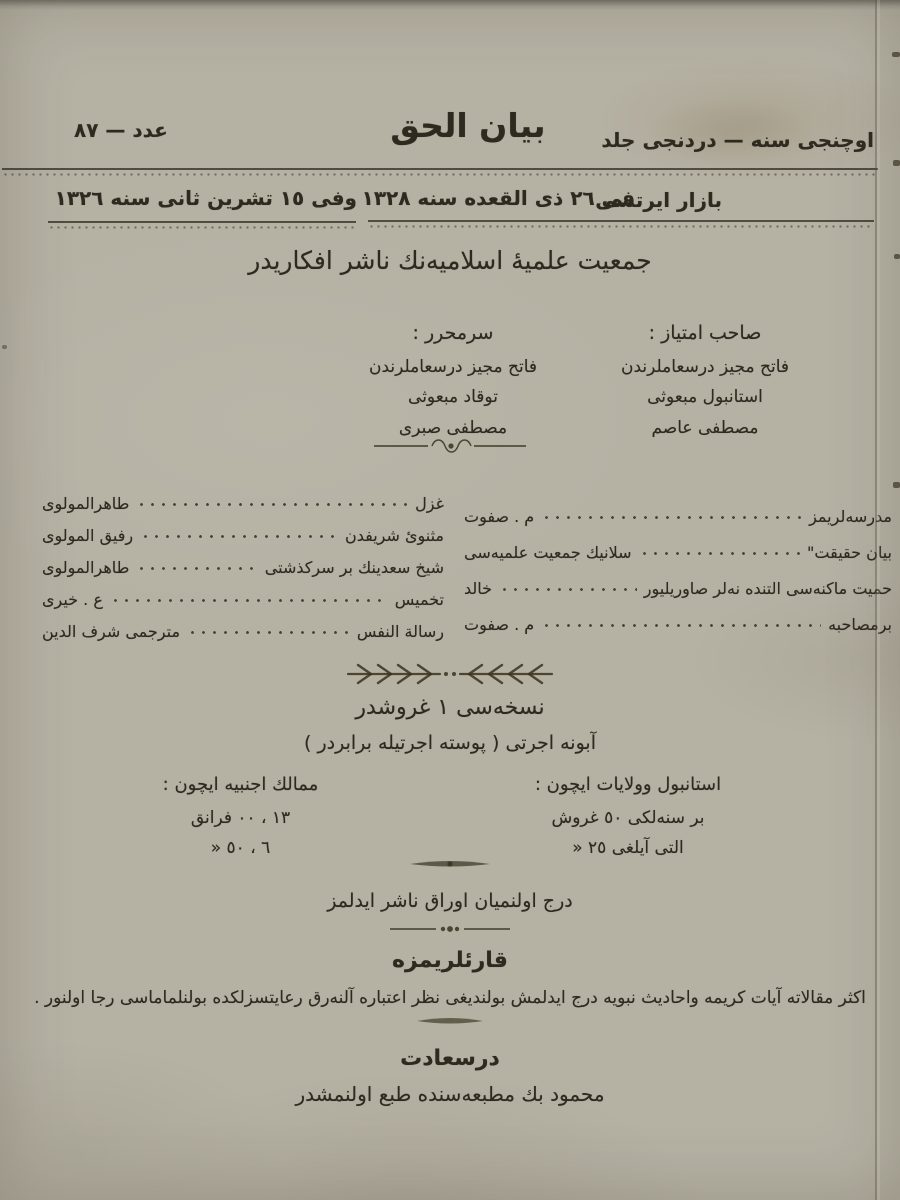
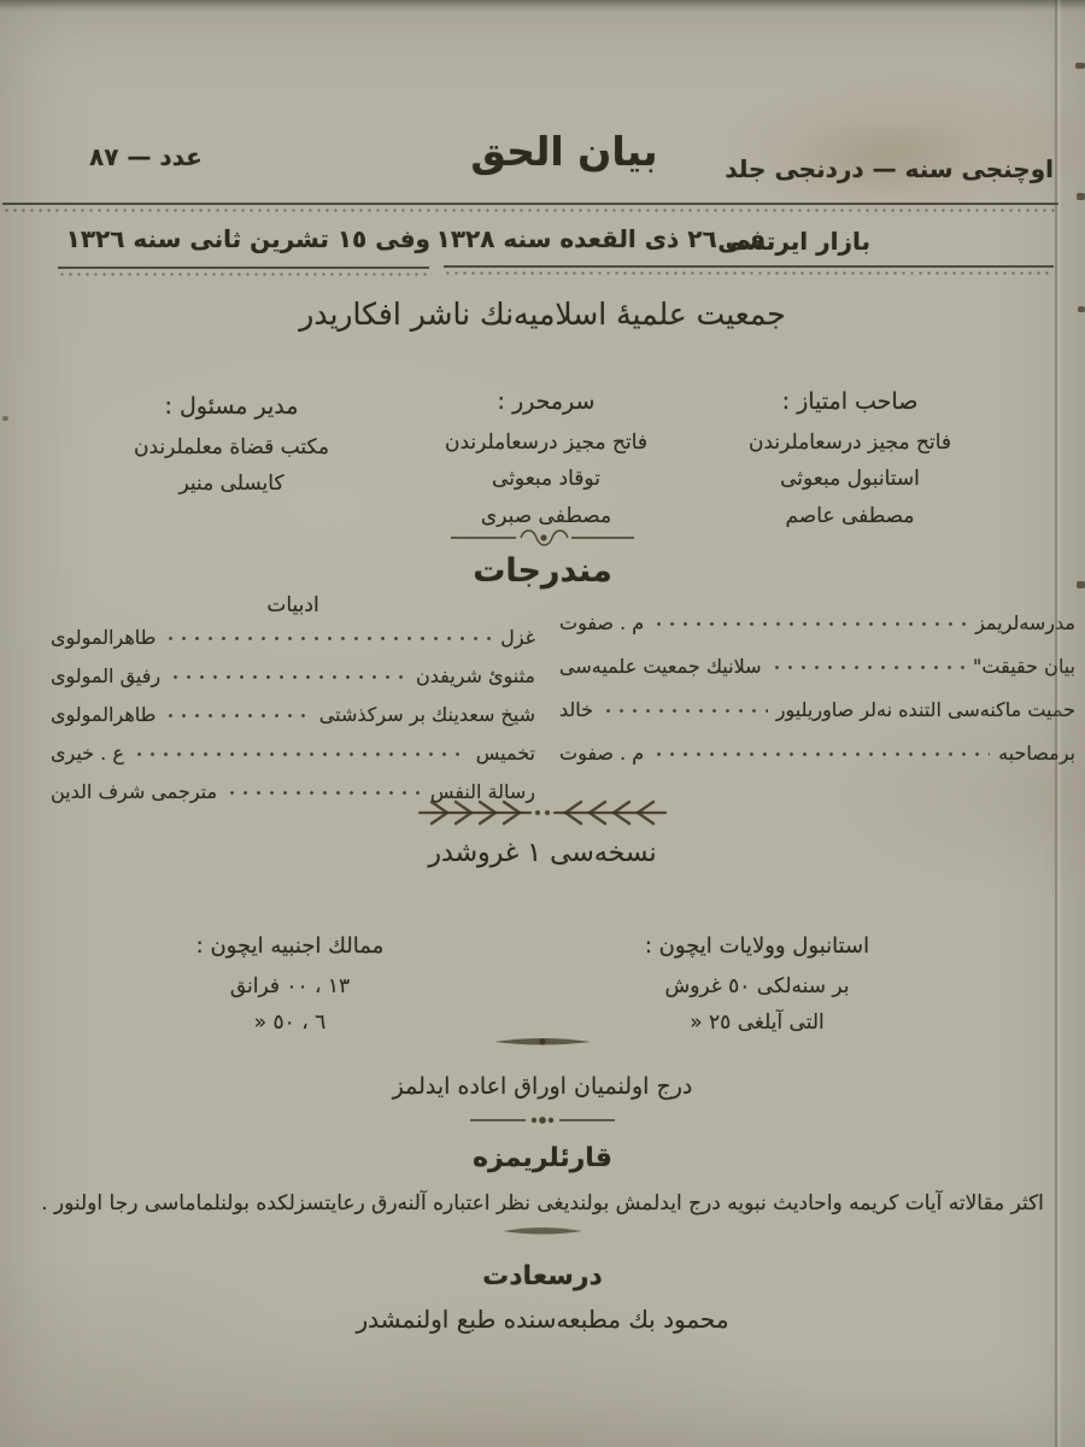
  اوچنجى سنه — دردنجى جلد
  بيان الحق
  عدد — ٨٧
  بازار ايرتسى
  فى ٢٦ ذى القعده سنه ١٣٢٨
  وفى ١٥ تشرين ثانى سنه ١٣٢٦
  جمعيت علميهٔ اسلاميه‌نك ناشر افكاريدر
  صاحب امتياز :
  فاتح مجيز درسعاملرندن
  استانبول مبعوثى
  مصطفى عاصم
  سرمحرر :
  فاتح مجيز درسعاملرندن
  توقاد مبعوثى
  مصطفى صبرى
+ مدير مسئول :
+ مكتب قضاة معلملرندن
+ كايسلى منير
+ مندرجات
  مدرسهلريمز
  م . صفوت
  بيان حقيقت"
  سلانيك جمعيت علميه‌سى
  حميت ماكنه‌سى التنده نه‌لر صاوريليور
  خالد
  برمصاحبه
  م . صفوت
+ ادبيات
  غزل
  طاهرالمولوى
  مثنوىٔ شريفدن
  رفيق المولوى
  شيخ سعدينك بر سركذشتى
  طاهرالمولوى
  تخميس
  ع . خيرى
  رسالة النفس
  مترجمى شرف الدين
  نسخه‌سى ١ غروشدر
- آبونه اجرتى ( پوسته اجرتيله برابردر )
  استانبول وولايات ايچون :
  بر سنه‌لكى ٥٠ غروش
  التى آيلغى ٢٥ «
  ممالك اجنبيه ايچون :
  ١٣ ، ٠٠ فرانق
  ٦ ، ٥٠ «
- درج اولنميان اوراق ناشر ايدلمز
+ درج اولنميان اوراق اعاده ايدلمز
  قارئلريمزه
  اكثر مقالاته آيات كريمه واحاديث نبويه درج ايدلمش بولنديغى نظر اعتباره آلنه‌رق رعايتسزلكده بولنلماماسى رجا اولنور .
  درسعادت
  محمود بك مطبعه‌سنده طبع اولنمشدر
